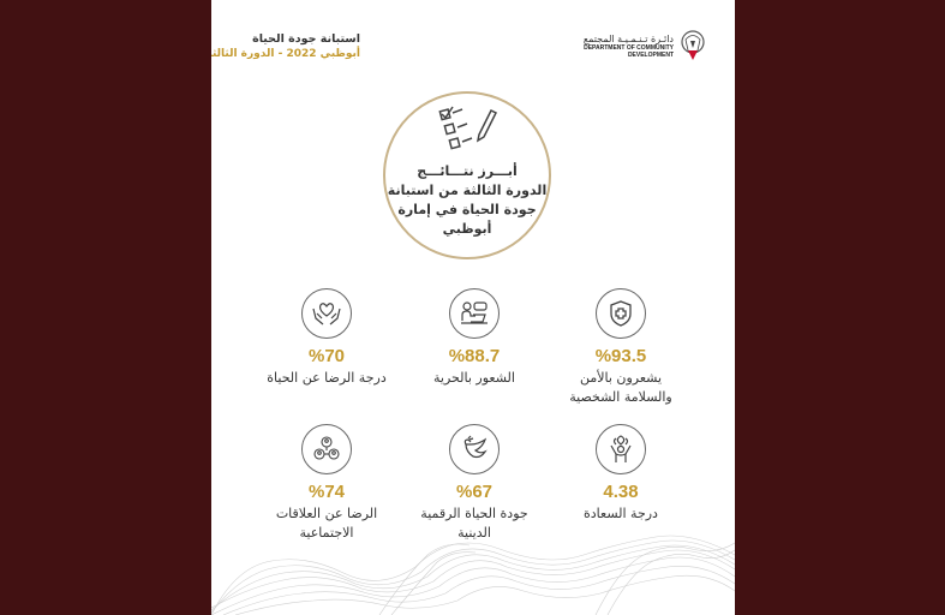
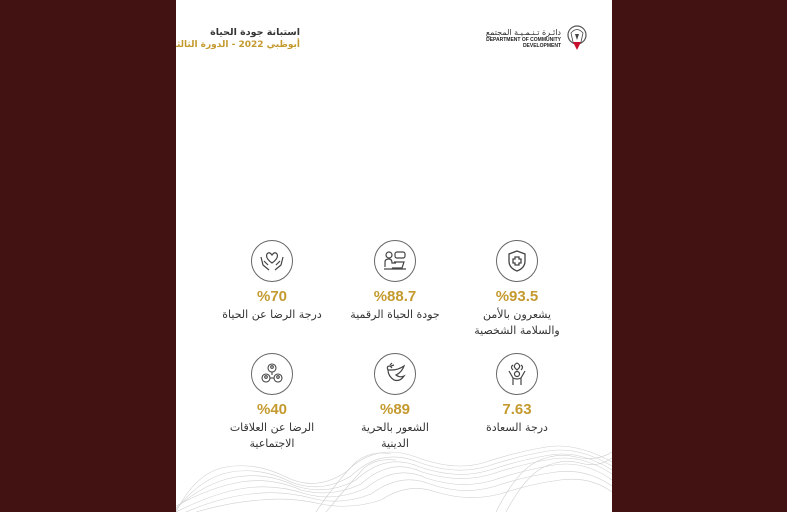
  استبانة جودة الحياة
  أبوظبي 2022 - الدورة الثالث
  دائـرة تـنـمـيـة المجتمع
- أبـــرز نتـــائـــج
- الدورة الثالثة من استبانة
- جودة الحياة في إمارة
- أبوظبي
  %93.5
  يشعرون بالأمن
  والسلامة الشخصية
  %88.7
- الشعور بالحرية
+ جودة الحياة الرقمية
  %70
  درجة الرضا عن الحياة
- 4.38
+ 7.63
  درجة السعادة
- %67
+ %89
- جودة الحياة الرقمية
+ الشعور بالحرية
  الدينية
- %74
+ %40
  الرضا عن العلاقات
  الاجتماعية
